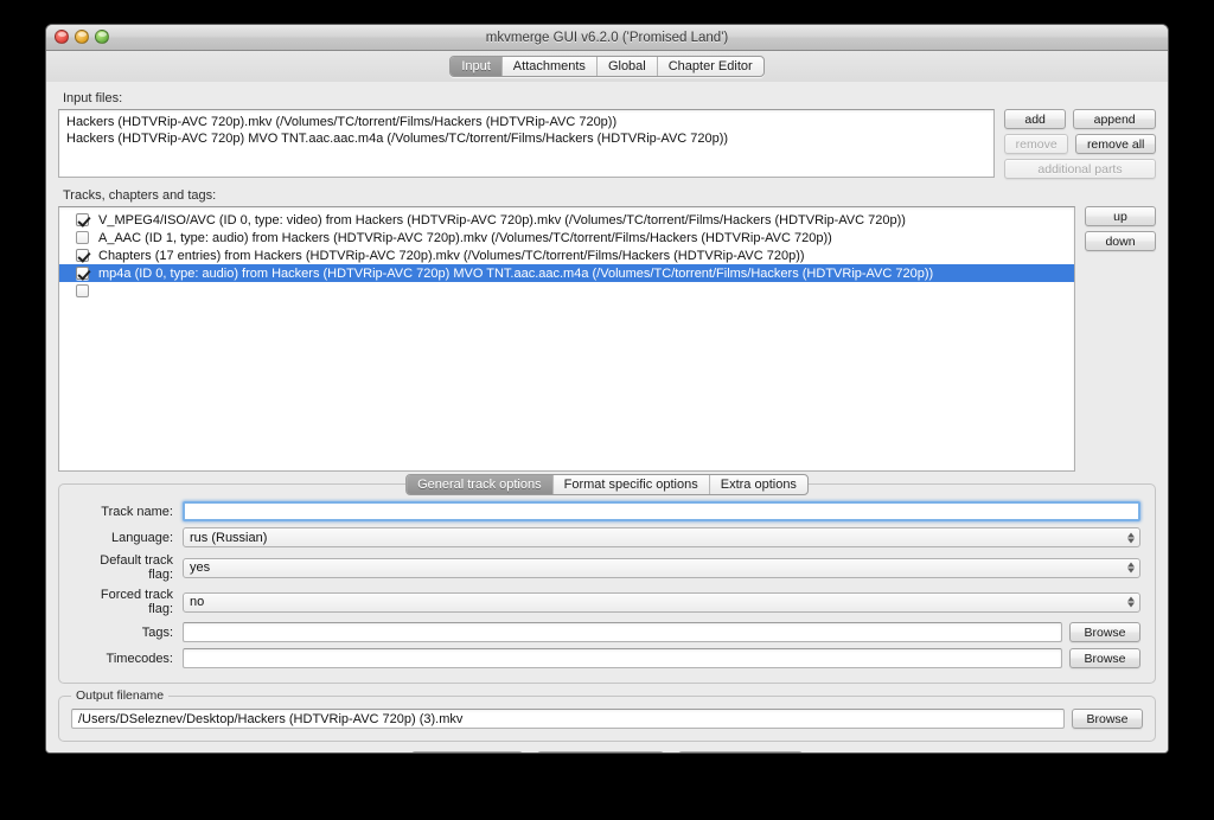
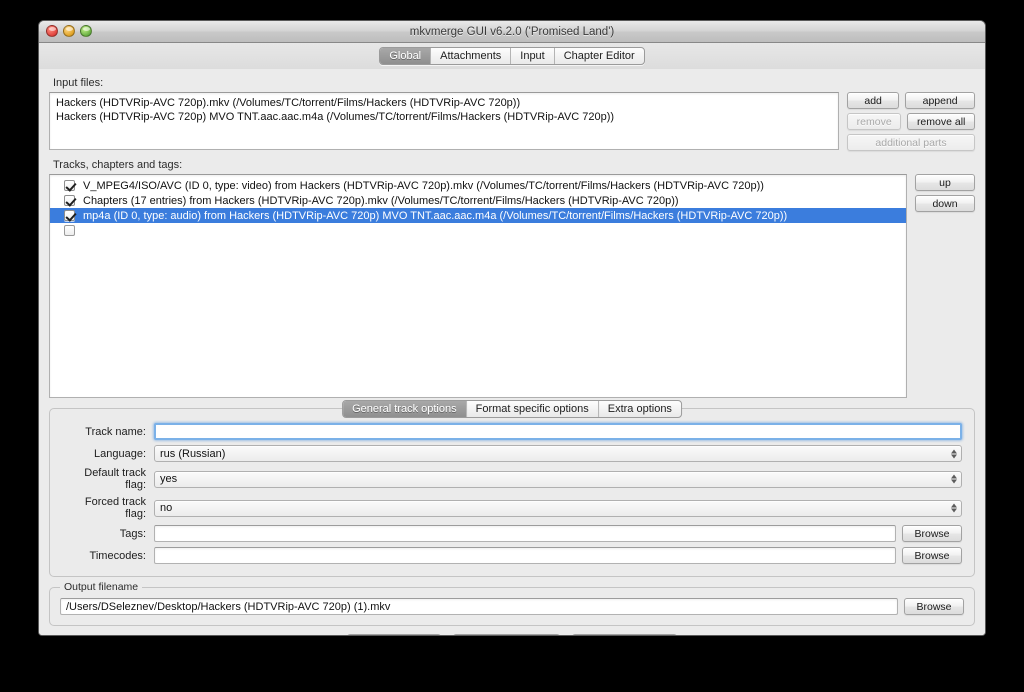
  mkvmerge GUI v6.2.0 ('Promised Land')
- Input
+ Global
  Attachments
- Global
+ Input
  Chapter Editor
  Input files:
  Hackers (HDTVRip-AVC 720p).mkv (/Volumes/TC/torrent/Films/Hackers (HDTVRip-AVC 720p))
  Hackers (HDTVRip-AVC 720p) MVO TNT.aac.aac.m4a (/Volumes/TC/torrent/Films/Hackers (HDTVRip-AVC 720p))
  add
  append
  remove
  remove all
  additional parts
  Tracks, chapters and tags:
  V_MPEG4/ISO/AVC (ID 0, type: video) from Hackers (HDTVRip-AVC 720p).mkv (/Volumes/TC/torrent/Films/Hackers (HDTVRip-AVC 720p))
- A_AAC (ID 1, type: audio) from Hackers (HDTVRip-AVC 720p).mkv (/Volumes/TC/torrent/Films/Hackers (HDTVRip-AVC 720p))
  Chapters (17 entries) from Hackers (HDTVRip-AVC 720p).mkv (/Volumes/TC/torrent/Films/Hackers (HDTVRip-AVC 720p))
  mp4a (ID 0, type: audio) from Hackers (HDTVRip-AVC 720p) MVO TNT.aac.aac.m4a (/Volumes/TC/torrent/Films/Hackers (HDTVRip-AVC 720p))
  up
  down
  General track options
  Format specific options
  Extra options
  Track name:
  Language:
  rus (Russian)
  Default track flag:
  yes
  Forced track flag:
  no
  Tags:
  Browse
  Timecodes:
  Browse
  Output filename
- /Users/DSeleznev/Desktop/Hackers (HDTVRip-AVC 720p) (3).mkv
+ /Users/DSeleznev/Desktop/Hackers (HDTVRip-AVC 720p) (1).mkv
  Browse
